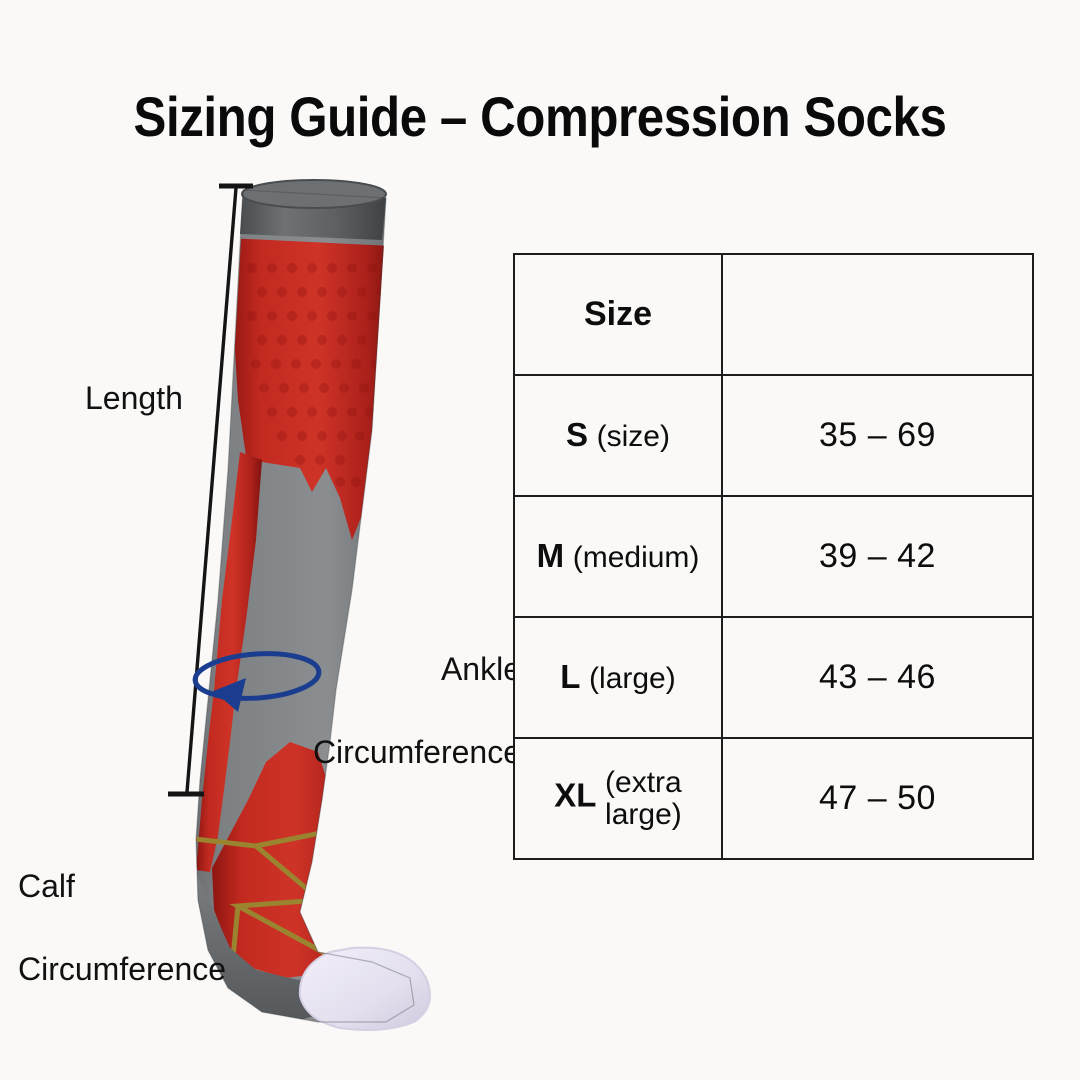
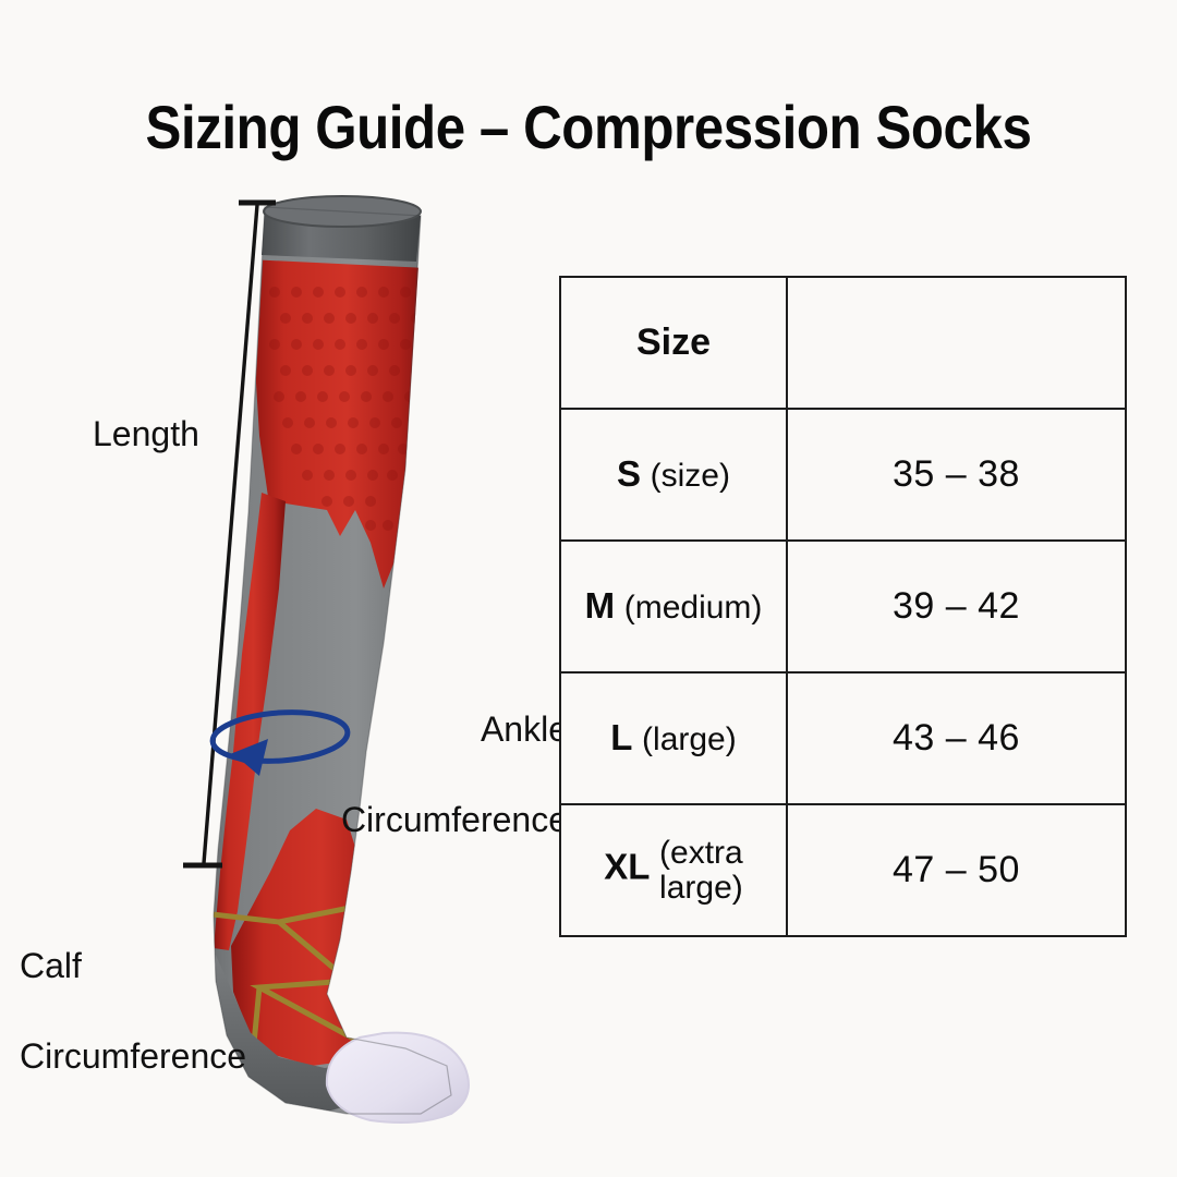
  Sizing Guide – Compression Socks
  Length
  Ankl
  Circumferenc
  Calf
  Circumference
  Size
- S (size)	35 – 69
+ S (size)	35 – 38
  M (medium)	39 – 42
  L (large)	43 – 46
  XL (extralarge)	47 – 50
